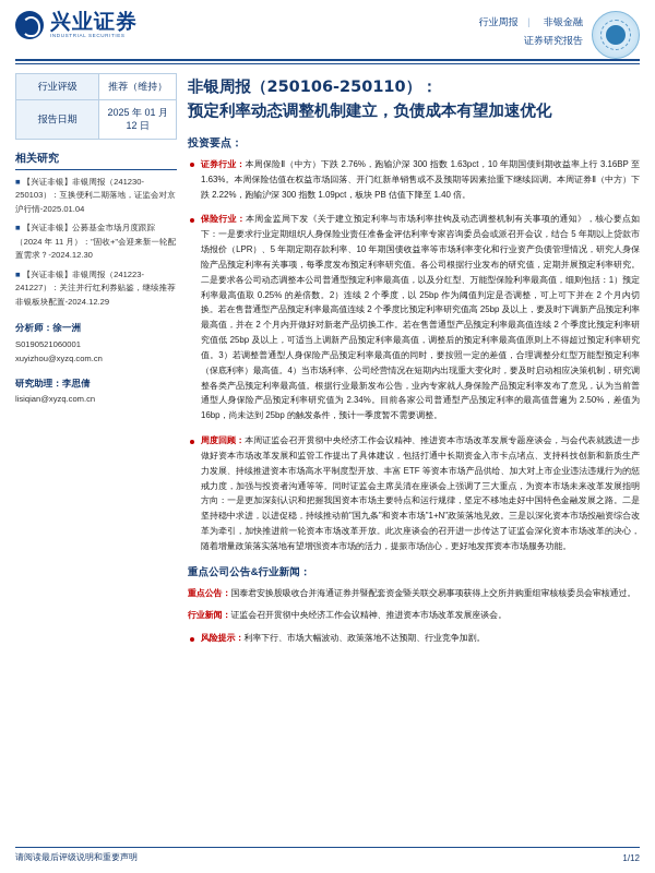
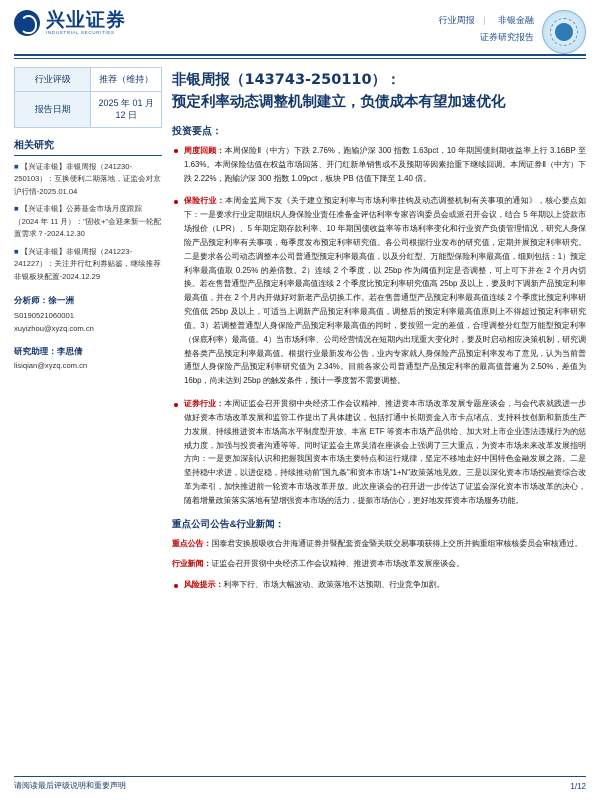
  兴业证券
  行业周报 | 非银金融
  证券研究报告
  行业评级	推荐（维持）
  报告日期	2025 年 01 月 12 日
  相关研究
  ■ 【兴证非银】非银周报（241230-250103）：互换便利二期落地，证监会对京沪行情-2025.01.04
  ■ 【兴证非银】公募基金市场月度跟踪（2024 年 11 月）："固收+"会迎来新一轮配置需求？-2024.12.30
  ■ 【兴证非银】非银周报（241223-241227）：关注并行红利券贴鉴，继续推荐非银板块配置-2024.12.29
  分析师：徐一洲
  S0190521060001
  xuyizhou@xyzq.com.cn
  研究助理：李思倩
  lisiqian@xyzq.com.cn
- 非银周报（250106-250110）：
+ 非银周报（143743-250110）：
  预定利率动态调整机制建立，负债成本有望加速优化
  投资要点：
- 证券行业：本周保险Ⅱ（中方）下跌 2.76%，跑输沪深 300 指数 1.63pct，10 年期国债到期收益率上行 3.16BP 至 1.63%。本周保险估值在权益市场回落、开门红新单销售或不及预期等因素抬重下继续回调。本周证券Ⅱ（中方）下跌 2.22%，跑输沪深 300 指数 1.09pct，板块 PB 估值下降至 1.40 倍。
+ 周度回顾：本周保险Ⅱ（中方）下跌 2.76%，跑输沪深 300 指数 1.63pct，10 年期国债到期收益率上行 3.16BP 至 1.63%。本周保险估值在权益市场回落、开门红新单销售或不及预期等因素抬重下继续回调。本周证券Ⅱ（中方）下跌 2.22%，跑输沪深 300 指数 1.09pct，板块 PB 估值下降至 1.40 倍。
  保险行业：本周金监局下发《关于建立预定利率与市场利率挂钩及动态调整机制有关事项的通知》，核心要点如下：一是要求行业定期组织人身保险业责任准备金评估利率专家咨询委员会或派召开会议，结合 5 年期以上贷款市场报价（LPR）、5 年期定期存款利率、10 年期国债收益率等市场利率变化和行业资产负债管理情况，研究人身保险产品预定利率有关事项，每季度发布预定利率研究值。各公司根据行业发布的研究值，定期并展预定利率研究。二是要求各公司动态调整本公司普通型预定利率最高值，以及分红型、万能型保险利率最高值，细则包括：1）预定利率最高值取 0.25% 的差倍数。2）连续 2 个季度，以 25bp 作为阈值判定是否调整，可上可下并在 2 个月内切换。若在售普通型产品预定利率最高值连续 2 个季度比预定利率研究值高 25bp 及以上，要及时下调新产品预定利率最高值，并在 2 个月内开做好对新老产品切换工作。若在售普通型产品预定利率最高值连续 2 个季度比预定利率研究值低 25bp 及以上，可适当上调新产品预定利率最高值，调整后的预定利率最高值原则上不得超过预定利率研究值。3）若调整普通型人身保险产品预定利率最高值的同时，要按照一定的差值，合理调整分红型万能型预定利率（保底利率）最高值。4）当市场利率、公司经营情况在短期内出现重大变化时，要及时启动相应决策机制，研究调整各类产品预定利率最高值。根据行业最新发布公告，业内专家就人身保险产品预定利率发布了意见，认为当前普通型人身保险产品预定利率研究值为 2.34%。目前各家公司普通型产品预定利率的最高值普遍为 2.50%，差值为 16bp，尚未达到 25bp 的触发条件，预计一季度暂不需要调整。
- 周度回顾：本周证监会召开贯彻中央经济工作会议精神、推进资本市场改革发展专题座谈会，与会代表就践进一步做好资本市场改革发展和监管工作提出了具体建议，包括打通中长期资金入市卡点堵点、支持科技创新和新质生产力发展、持续推进资本市场高水平制度型开放、丰富 ETF 等资本市场产品供给、加大对上市企业违法违规行为的惩戒力度，加强与投资者沟通等等。同时证监会主席吴清在座谈会上强调了三大重点，为资本市场未来改革发展指明方向：一是更加深刻认识和把握我国资本市场主要特点和运行规律，坚定不移地走好中国特色金融发展之路。二是坚持稳中求进，以进促稳，持续推动前"国九条"和资本市场"1+N"政策落地见效。三是以深化资本市场投融资综合改革为牵引，加快推进前一轮资本市场改革开放。此次座谈会的召开进一步传达了证监会深化资本市场改革的决心，随着增量政策落实落地有望增强资本市场的活力，提振市场信心，更好地发挥资本市场服务功能。
+ 证券行业：本周证监会召开贯彻中央经济工作会议精神、推进资本市场改革发展专题座谈会，与会代表就践进一步做好资本市场改革发展和监管工作提出了具体建议，包括打通中长期资金入市卡点堵点、支持科技创新和新质生产力发展、持续推进资本市场高水平制度型开放、丰富 ETF 等资本市场产品供给、加大对上市企业违法违规行为的惩戒力度，加强与投资者沟通等等。同时证监会主席吴清在座谈会上强调了三大重点，为资本市场未来改革发展指明方向：一是更加深刻认识和把握我国资本市场主要特点和运行规律，坚定不移地走好中国特色金融发展之路。二是坚持稳中求进，以进促稳，持续推动前"国九条"和资本市场"1+N"政策落地见效。三是以深化资本市场投融资综合改革为牵引，加快推进前一轮资本市场改革开放。此次座谈会的召开进一步传达了证监会深化资本市场改革的决心，随着增量政策落实落地有望增强资本市场的活力，提振市场信心，更好地发挥资本市场服务功能。
  重点公司公告&行业新闻：
  重点公告：国泰君安换股吸收合并海通证券并暨配套资金暨关联交易事项获得上交所并购重组审核核委员会审核通过。
  行业新闻：证监会召开贯彻中央经济工作会议精神、推进资本市场改革发展座谈会。
  风险提示：利率下行、市场大幅波动、政策落地不达预期、行业竞争加剧。
  请阅读最后评级说明和重要声明
  1/12
